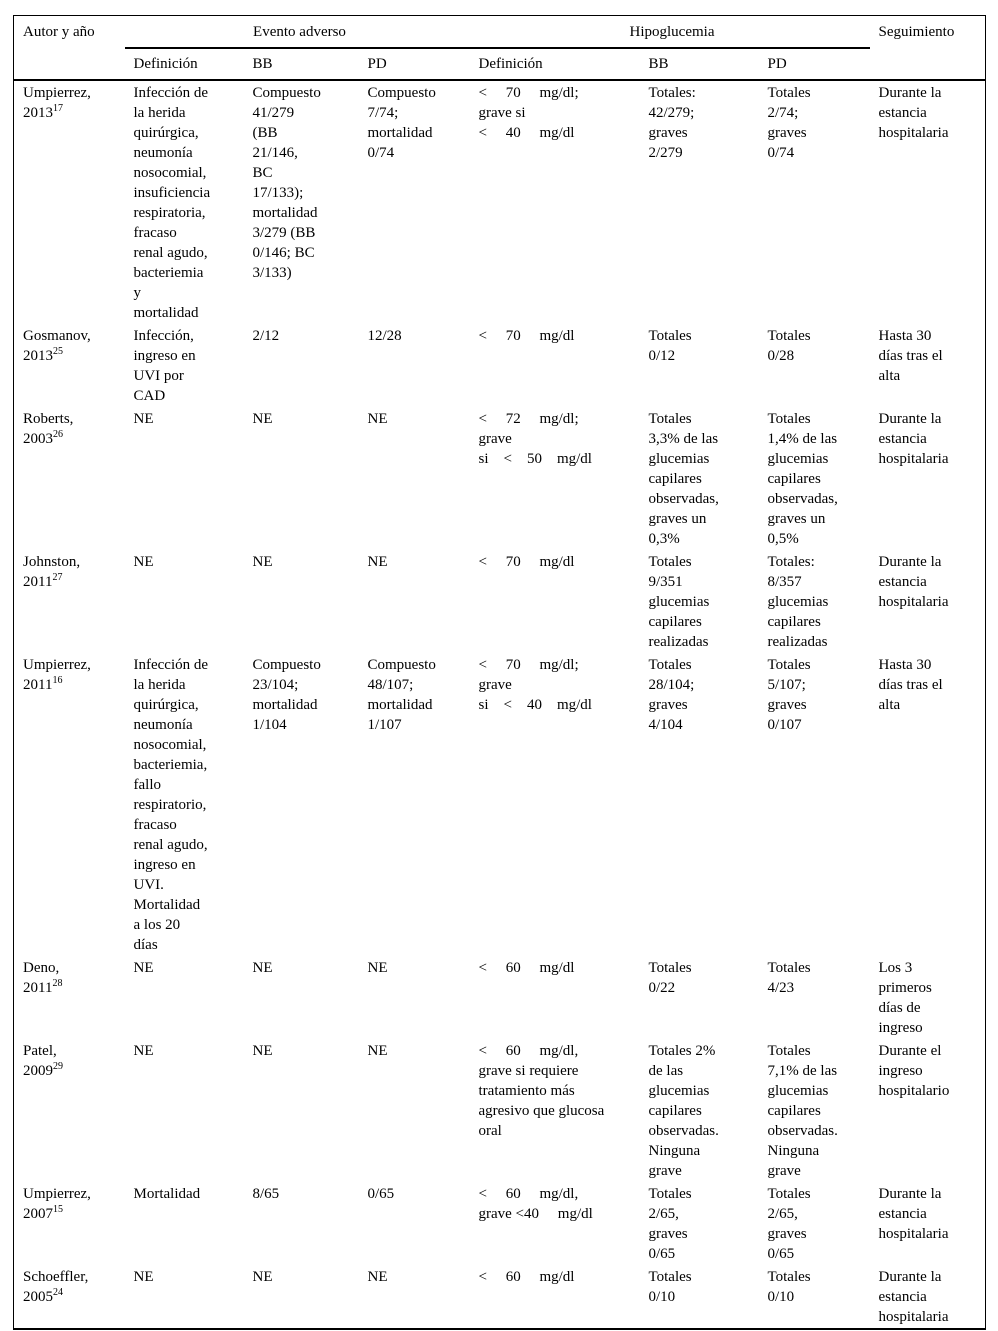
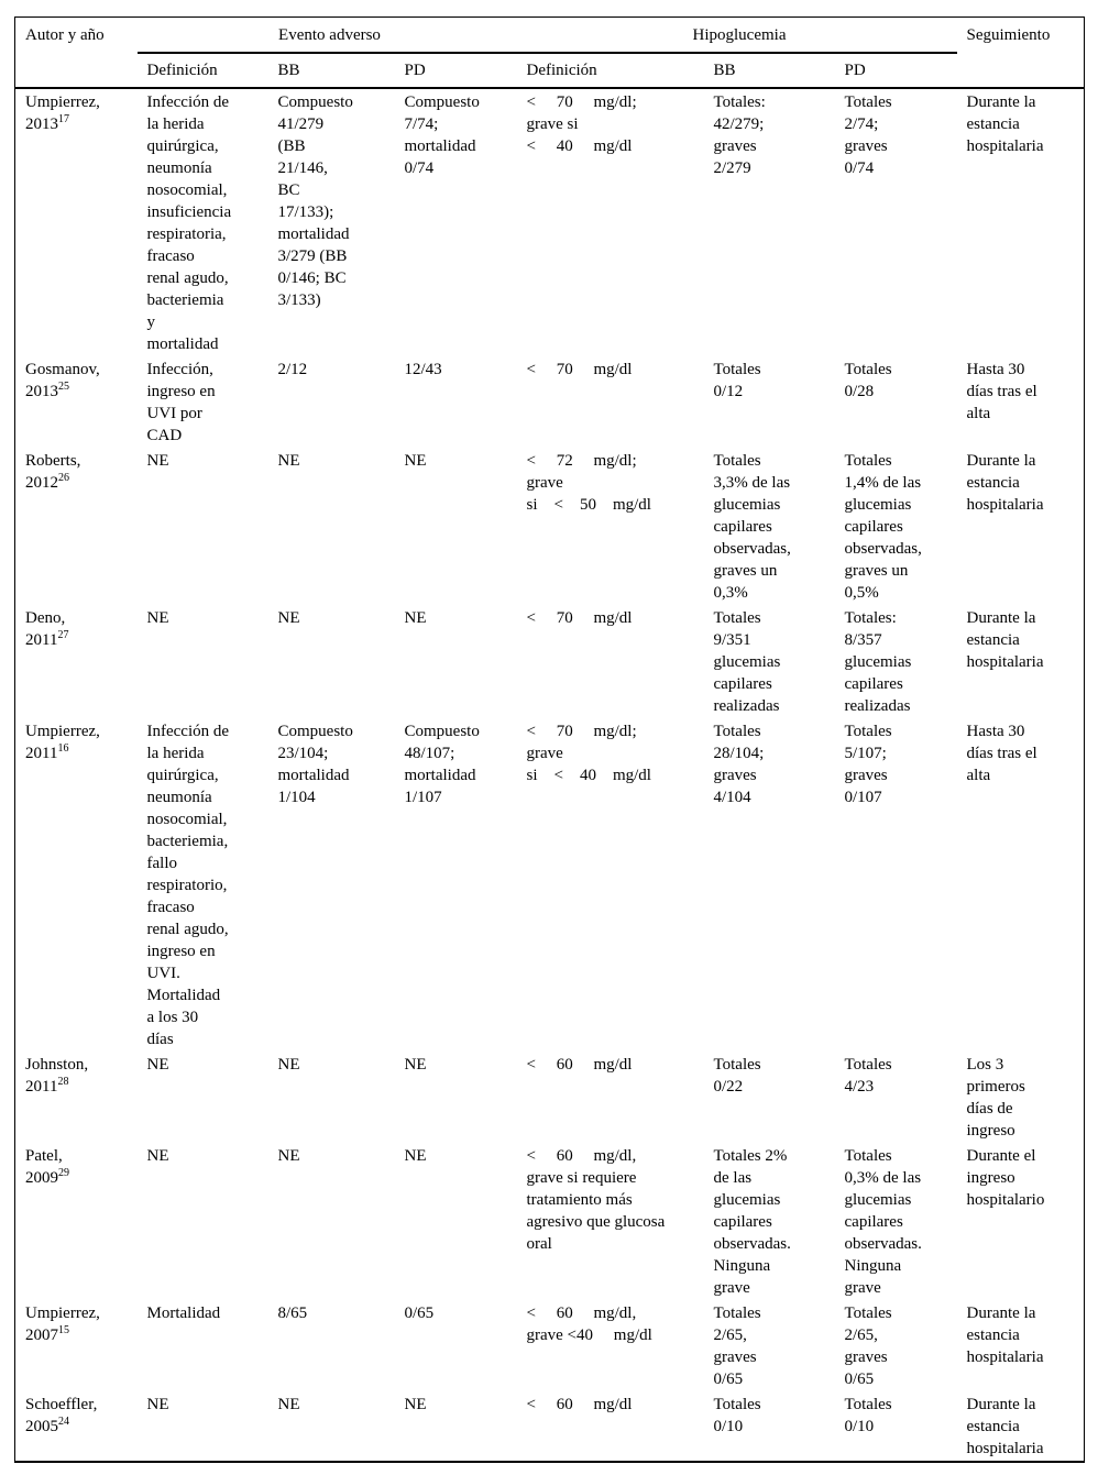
  Autor y año	Evento adverso	Hipoglucemia	Seguimiento
  Definición	BB	PD	Definición	BB	PD
  Umpierrez,201317	Infección de la herida quirúrgica, neumonía nosocomial, insuficiencia respiratoria, fracaso renal agudo, bacteriemia y mortalidad	Compuesto 41/279 (BB 21/146, BC 17/133); mortalidad 3/279 (BB 0/146; BC 3/133)	Compuesto 7/74; mortalidad 0/74	< 70 mg/dl; grave si < 40 mg/dl	Totales: 42/279; graves 2/279	Totales 2/74; graves 0/74	Durante la estancia hospitalaria
- Gosmanov,201325	Infección, ingreso en UVI por CAD	2/12	12/28	< 70 mg/dl	Totales 0/12	Totales 0/28	Hasta 30 días tras el alta
+ Gosmanov,201325	Infección, ingreso en UVI por CAD	2/12	12/43	< 70 mg/dl	Totales 0/12	Totales 0/28	Hasta 30 días tras el alta
- Roberts,200326	NE	NE	NE	< 72 mg/dl; grave si < 50 mg/dl	Totales 3,3% de las glucemias capilares observadas, graves un 0,3%	Totales 1,4% de las glucemias capilares observadas, graves un 0,5%	Durante la estancia hospitalaria
+ Roberts,201226	NE	NE	NE	< 72 mg/dl; grave si < 50 mg/dl	Totales 3,3% de las glucemias capilares observadas, graves un 0,3%	Totales 1,4% de las glucemias capilares observadas, graves un 0,5%	Durante la estancia hospitalaria
- Johnston,201127	NE	NE	NE	< 70 mg/dl	Totales 9/351 glucemias capilares realizadas	Totales: 8/357 glucemias capilares realizadas	Durante la estancia hospitalaria
+ Deno,201127	NE	NE	NE	< 70 mg/dl	Totales 9/351 glucemias capilares realizadas	Totales: 8/357 glucemias capilares realizadas	Durante la estancia hospitalaria
- Umpierrez,201116	Infección de la herida quirúrgica, neumonía nosocomial, bacteriemia, fallo respiratorio, fracaso renal agudo, ingreso en UVI. Mortalidad a los 20 días	Compuesto 23/104; mortalidad 1/104	Compuesto 48/107; mortalidad 1/107	< 70 mg/dl; grave si < 40 mg/dl	Totales 28/104; graves 4/104	Totales 5/107; graves 0/107	Hasta 30 días tras el alta
+ Umpierrez,201116	Infección de la herida quirúrgica, neumonía nosocomial, bacteriemia, fallo respiratorio, fracaso renal agudo, ingreso en UVI. Mortalidad a los 30 días	Compuesto 23/104; mortalidad 1/104	Compuesto 48/107; mortalidad 1/107	< 70 mg/dl; grave si < 40 mg/dl	Totales 28/104; graves 4/104	Totales 5/107; graves 0/107	Hasta 30 días tras el alta
- Deno,201128	NE	NE	NE	< 60 mg/dl	Totales 0/22	Totales 4/23	Los 3 primeros días de ingreso
+ Johnston,201128	NE	NE	NE	< 60 mg/dl	Totales 0/22	Totales 4/23	Los 3 primeros días de ingreso
- Patel,200929	NE	NE	NE	< 60 mg/dl, grave si requiere tratamiento más agresivo que glucosa oral	Totales 2% de las glucemias capilares observadas. Ninguna grave	Totales 7,1% de las glucemias capilares observadas. Ninguna grave	Durante el ingreso hospitalario
+ Patel,200929	NE	NE	NE	< 60 mg/dl, grave si requiere tratamiento más agresivo que glucosa oral	Totales 2% de las glucemias capilares observadas. Ninguna grave	Totales 0,3% de las glucemias capilares observadas. Ninguna grave	Durante el ingreso hospitalario
  Umpierrez,200715	Mortalidad	8/65	0/65	< 60 mg/dl, grave <40 mg/dl	Totales 2/65, graves 0/65	Totales 2/65, graves 0/65	Durante la estancia hospitalaria
  Schoeffler,200524	NE	NE	NE	< 60 mg/dl	Totales 0/10	Totales 0/10	Durante la estancia hospitalaria
